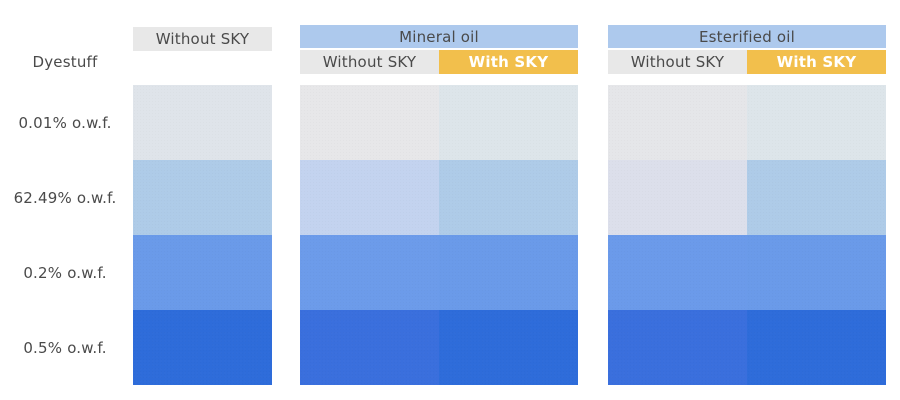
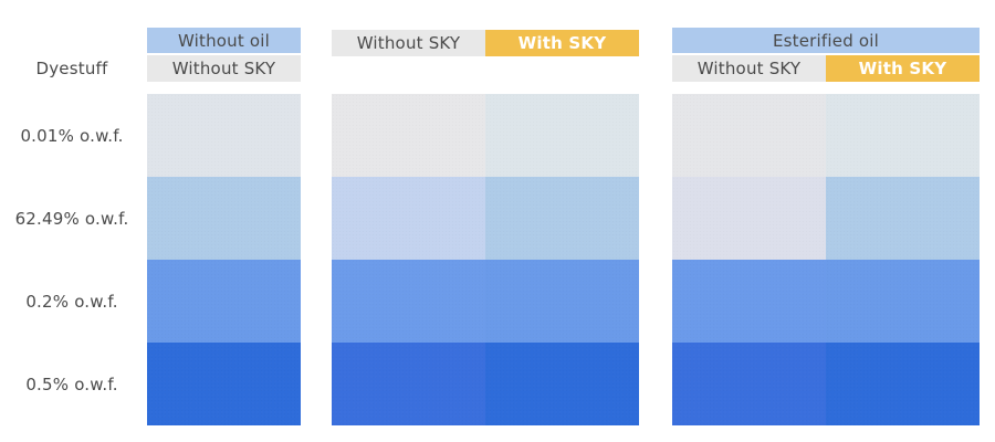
  Dyestuff
  0.01% o.w.f.
  62.49% o.w.f.
  0.2% o.w.f.
  0.5% o.w.f.
+ Without oil
  Without SKY
- Mineral oil
  Without SKY
  With SKY
  Esterified oil
  Without SKY
  With SKY
